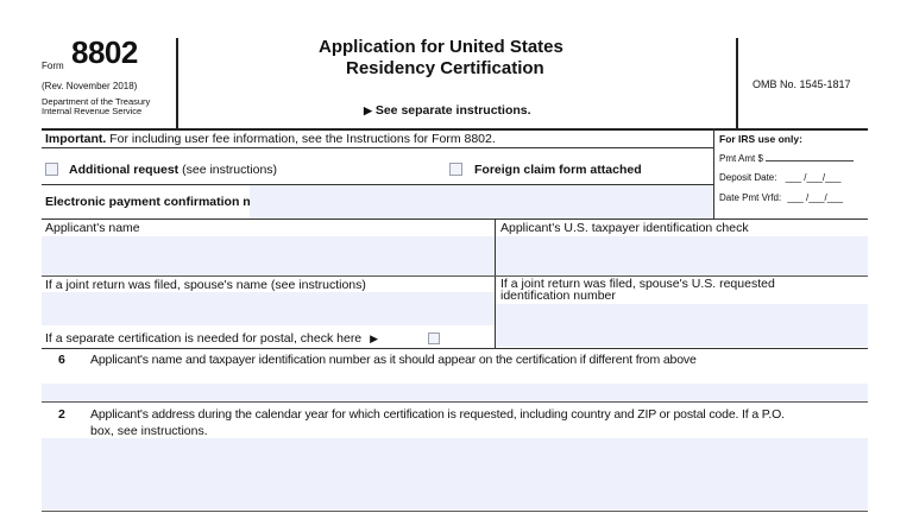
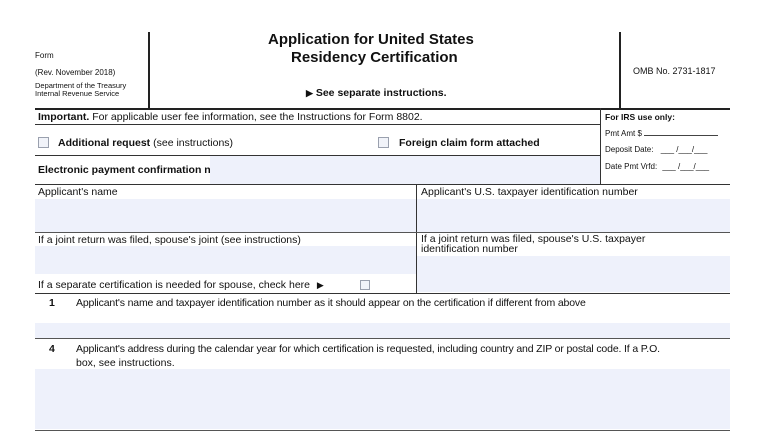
  Form
- 8802
  (Rev. November 2018)
  Department of the Treasury
  Internal Revenue Service
  Application for United States
  Residency Certification
  ▶ See separate instructions.
- OMB No. 1545-1817
+ OMB No. 2731-1817
- Important. For including user fee information, see the Instructions for Form 8802.
+ Important. For applicable user fee information, see the Instructions for Form 8802.
  Additional request (see instructions)
  Foreign claim form attached
  Electronic payment confirmation n
  For IRS use only:
  Pmt Amt $
  Deposit Date: ___ /___/___
  Date Pmt Vrfd: ___ /___/___
  Applicant's name
- Applicant's U.S. taxpayer identification check
+ Applicant's U.S. taxpayer identification number
- If a joint return was filed, spouse's name (see instructions)
+ If a joint return was filed, spouse's joint (see instructions)
- If a joint return was filed, spouse's U.S. requested
+ If a joint return was filed, spouse's U.S. taxpayer
  identification number
- If a separate certification is needed for postal, check here ▶
+ If a separate certification is needed for spouse, check here ▶
- 6
+ 1
  Applicant's name and taxpayer identification number as it should appear on the certification if different from above
- 2
+ 4
  Applicant's address during the calendar year for which certification is requested, including country and ZIP or postal code. If a P.O.
  box, see instructions.
